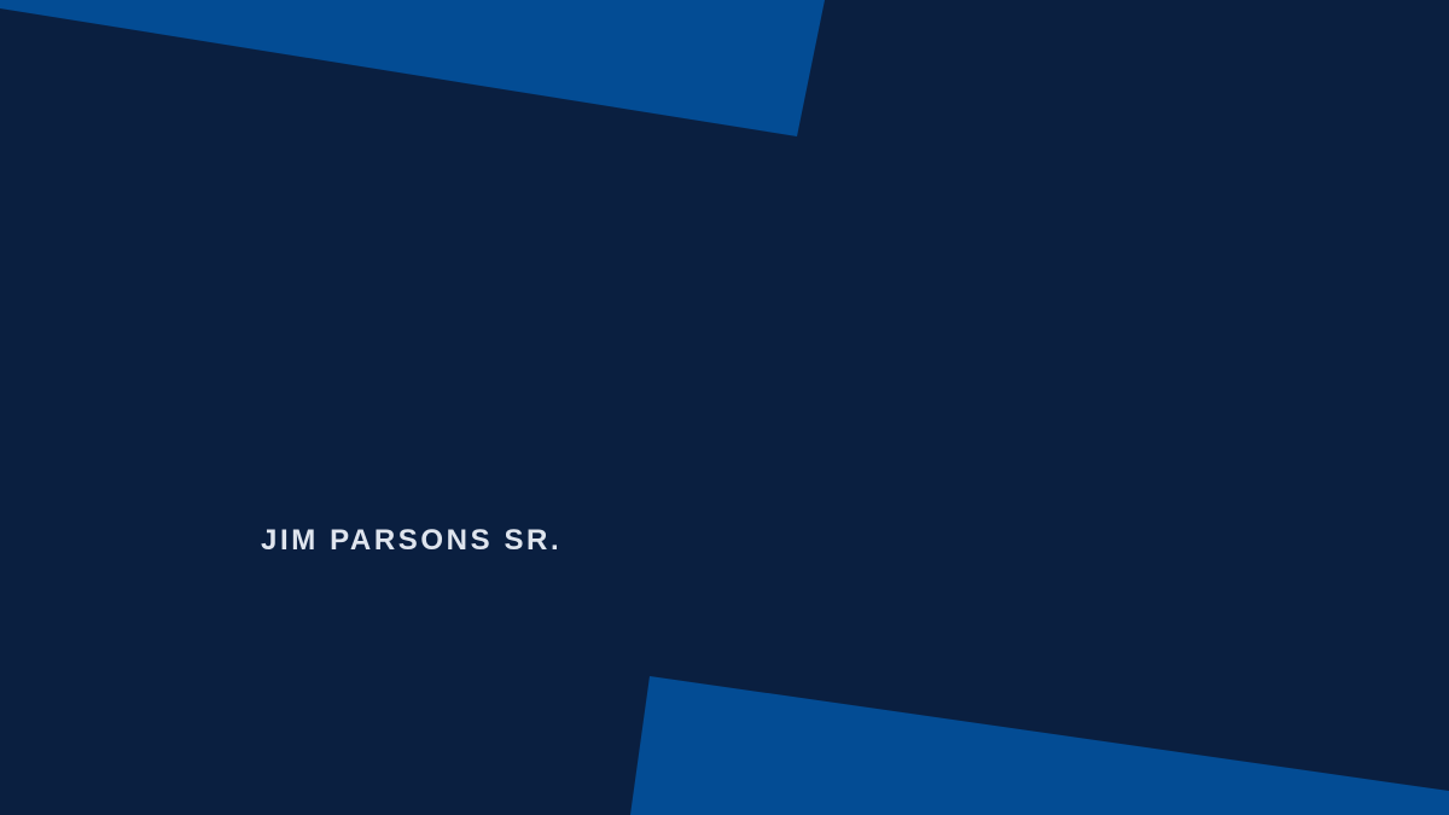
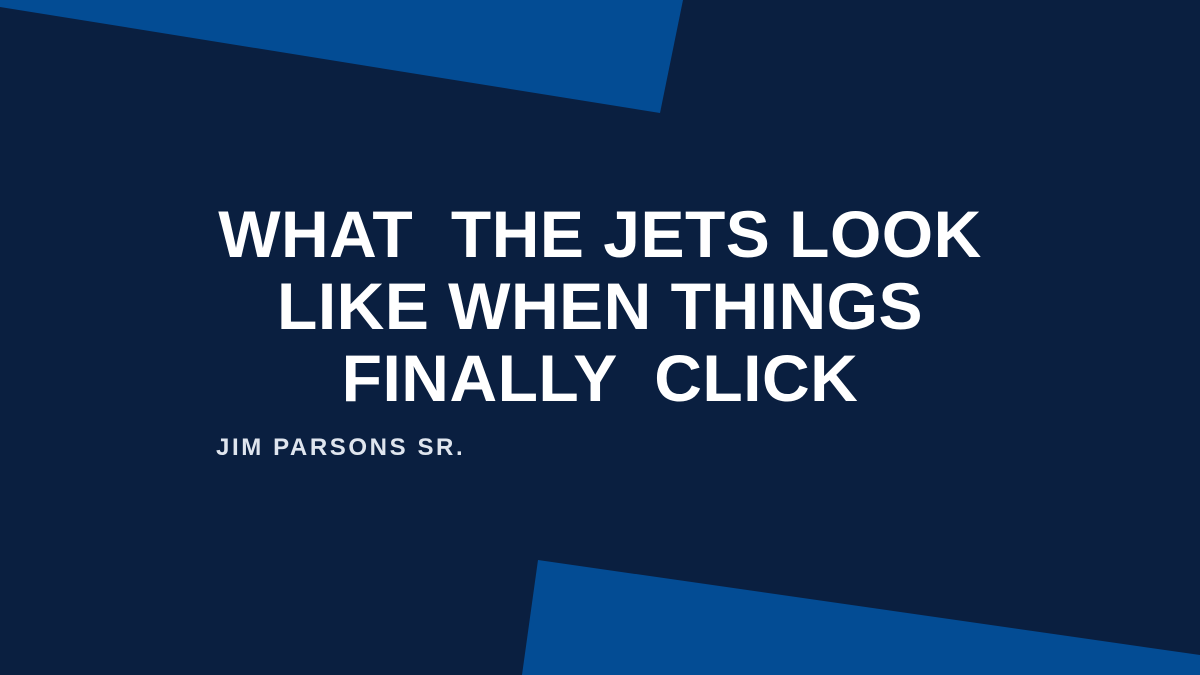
+ WHAT THE JETS LOOK
+ LIKE WHEN THINGS
+ FINALLY CLICK
  JIM PARSONS SR.
